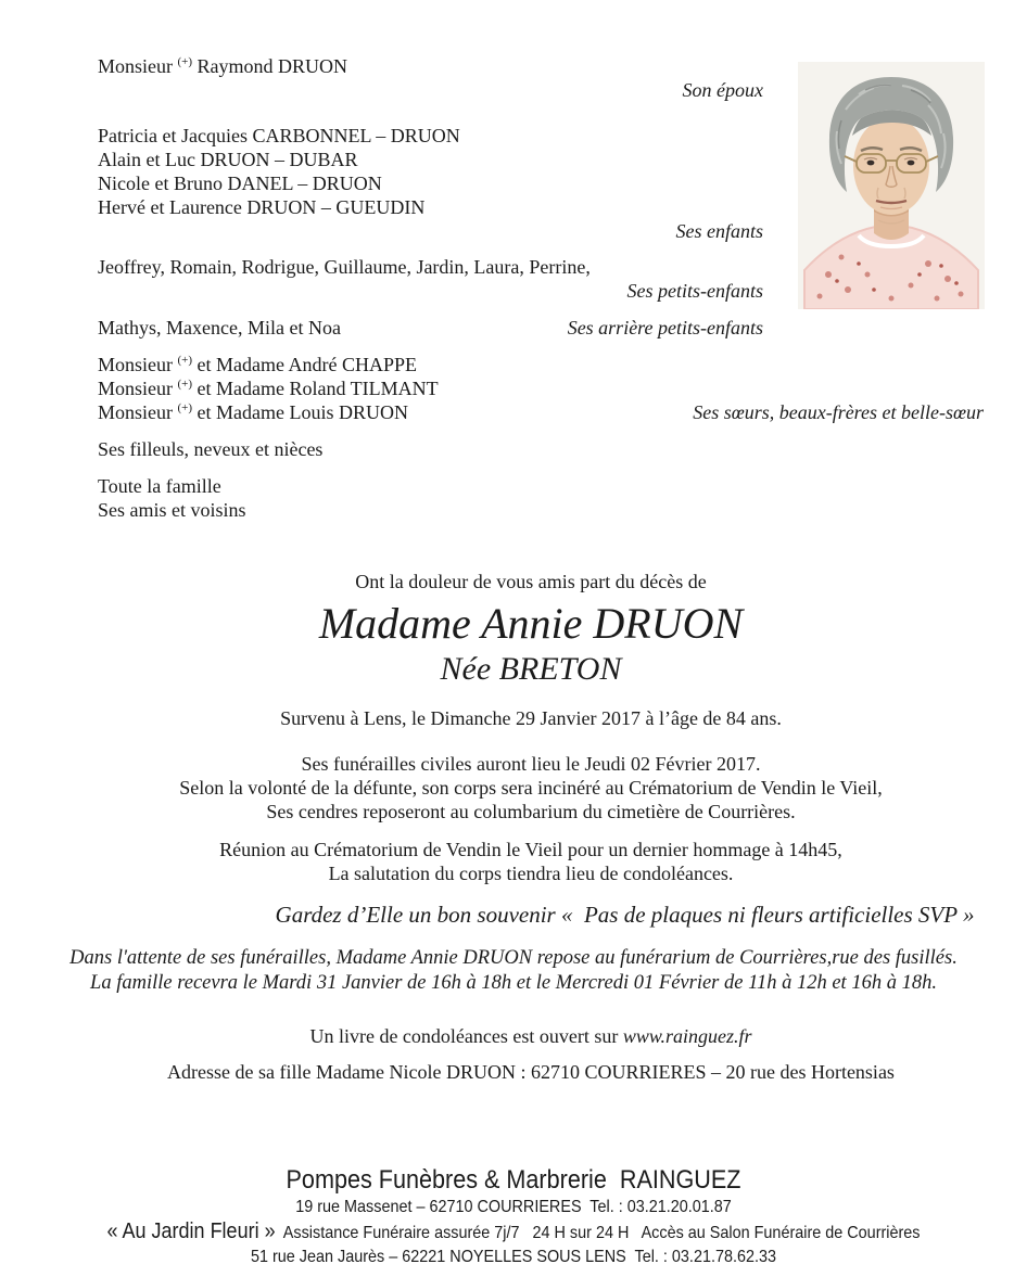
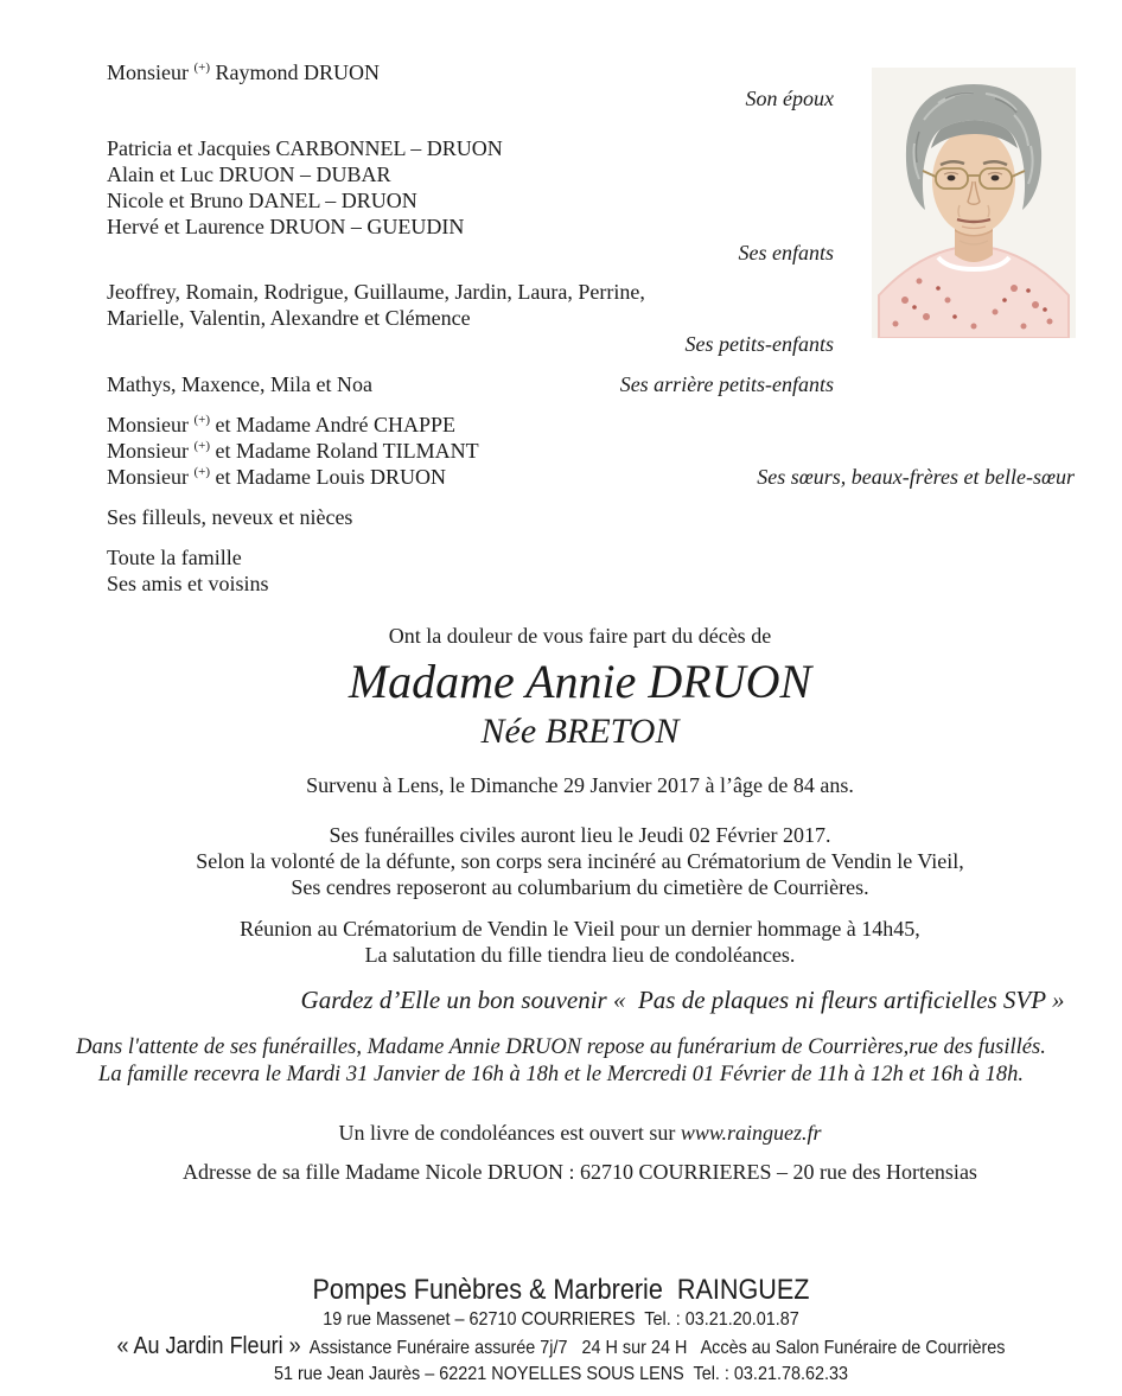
  Monsieur (+) Raymond DRUON
  Son époux
  Patricia et Jacquies CARBONNEL – DRUON
  Alain et Luc DRUON – DUBAR
  Nicole et Bruno DANEL – DRUON
  Hervé et Laurence DRUON – GUEUDIN
  Ses enfants
  Jeoffrey, Romain, Rodrigue, Guillaume, Jardin, Laura, Perrine,
+ Marielle, Valentin, Alexandre et Clémence
  Ses petits-enfants
  Mathys, Maxence, Mila et Noa
  Ses arrière petits-enfants
  Monsieur (+) et Madame André CHAPPE
  Monsieur (+) et Madame Roland TILMANT
  Monsieur (+) et Madame Louis DRUON
  Ses sœurs, beaux-frères et belle-sœur
  Ses filleuls, neveux et nièces
  Toute la famille
  Ses amis et voisins
- Ont la douleur de vous amis part du décès de
+ Ont la douleur de vous faire part du décès de
  Madame Annie DRUON
  Née BRETON
  Survenu à Lens, le Dimanche 29 Janvier 2017 à l’âge de 84 ans.
  Ses funérailles civiles auront lieu le Jeudi 02 Février 2017.
  Selon la volonté de la défunte, son corps sera incinéré au Crématorium de Vendin le Vieil,
  Ses cendres reposeront au columbarium du cimetière de Courrières.
  Réunion au Crématorium de Vendin le Vieil pour un dernier hommage à 14h45,
- La salutation du corps tiendra lieu de condoléances.
+ La salutation du fille tiendra lieu de condoléances.
  Gardez d’Elle un bon souvenir « Pas de plaques ni fleurs artificielles SVP »
  Dans l'attente de ses funérailles, Madame Annie DRUON repose au funérarium de Courrières,rue des fusillés.
  La famille recevra le Mardi 31 Janvier de 16h à 18h et le Mercredi 01 Février de 11h à 12h et 16h à 18h.
  Un livre de condoléances est ouvert sur www.rainguez.fr
  Adresse de sa fille Madame Nicole DRUON : 62710 COURRIERES – 20 rue des Hortensias
  Pompes Funèbres & Marbrerie RAINGUEZ
  19 rue Massenet – 62710 COURRIERES Tel. : 03.21.20.01.87
  « Au Jardin Fleuri » Assistance Funéraire assurée 7j/7 24 H sur 24 H Accès au Salon Funéraire de Courrières
  51 rue Jean Jaurès – 62221 NOYELLES SOUS LENS Tel. : 03.21.78.62.33
